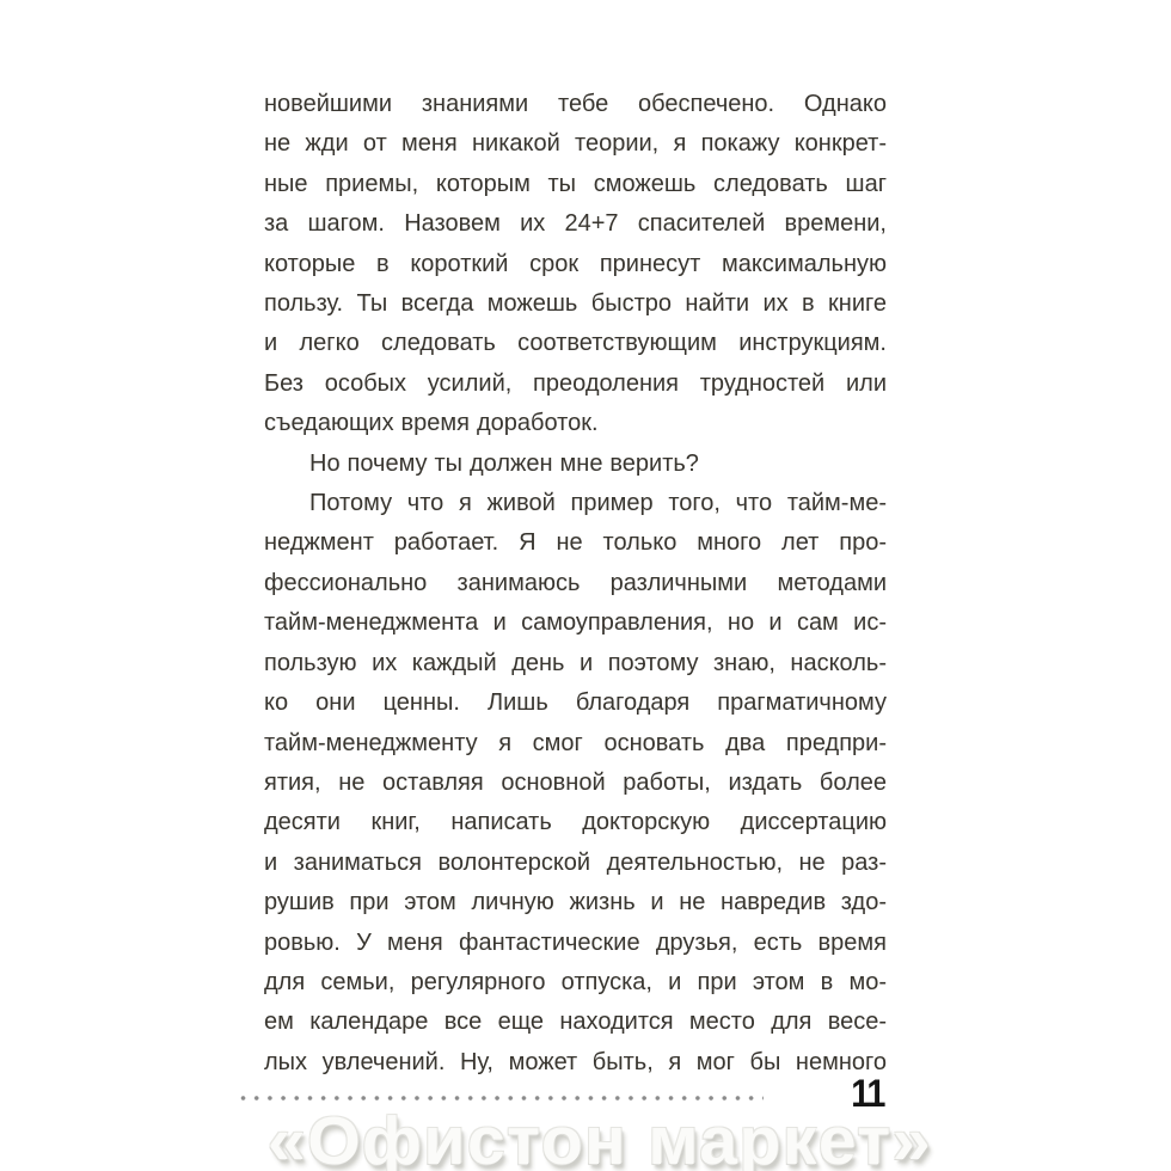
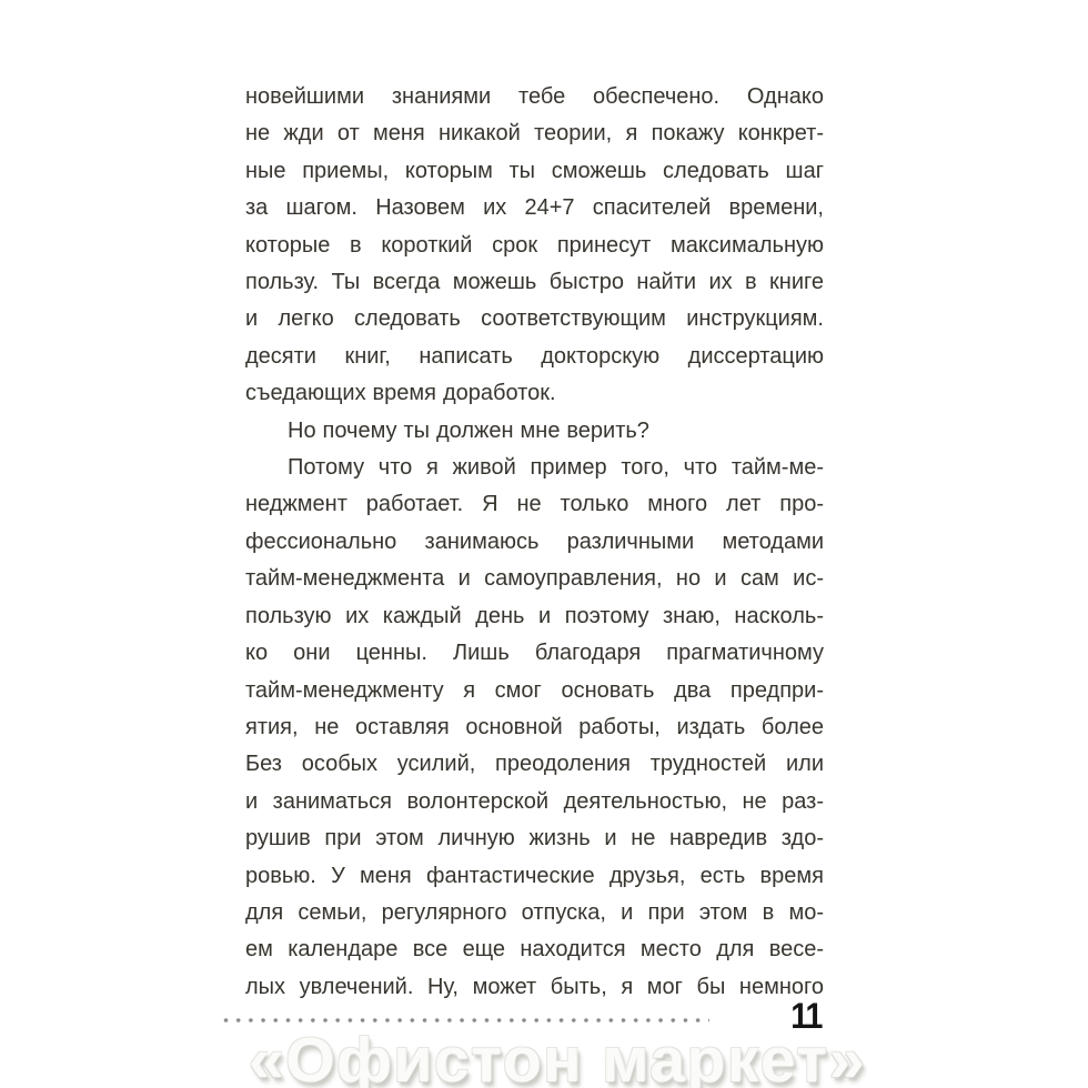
  новейшими знаниями тебе обеспечено. Однако
  не жди от меня никакой теории, я покажу конкрет-
  ные приемы, которым ты сможешь следовать шаг
  за шагом. Назовем их 24+7 спасителей времени,
  которые в короткий срок принесут максимальную
  пользу. Ты всегда можешь быстро найти их в книге
  и легко следовать соответствующим инструкциям.
- Без особых усилий, преодоления трудностей или
+ десяти книг, написать докторскую диссертацию
  съедающих время доработок.
  Но почему ты должен мне верить?
  Потому что я живой пример того, что тайм-ме-
  неджмент работает. Я не только много лет про-
  фессионально занимаюсь различными методами
  тайм-менеджмента и самоуправления, но и сам ис-
  пользую их каждый день и поэтому знаю, насколь-
  ко они ценны. Лишь благодаря прагматичному
  тайм-менеджменту я смог основать два предпри-
  ятия, не оставляя основной работы, издать более
- десяти книг, написать докторскую диссертацию
+ Без особых усилий, преодоления трудностей или
  и заниматься волонтерской деятельностью, не раз-
  рушив при этом личную жизнь и не навредив здо-
  ровью. У меня фантастические друзья, есть время
  для семьи, регулярного отпуска, и при этом в мо-
  ем календаре все еще находится место для весе-
  лых увлечений. Ну, может быть, я мог бы немного
  11
  «Офистон маркет»
